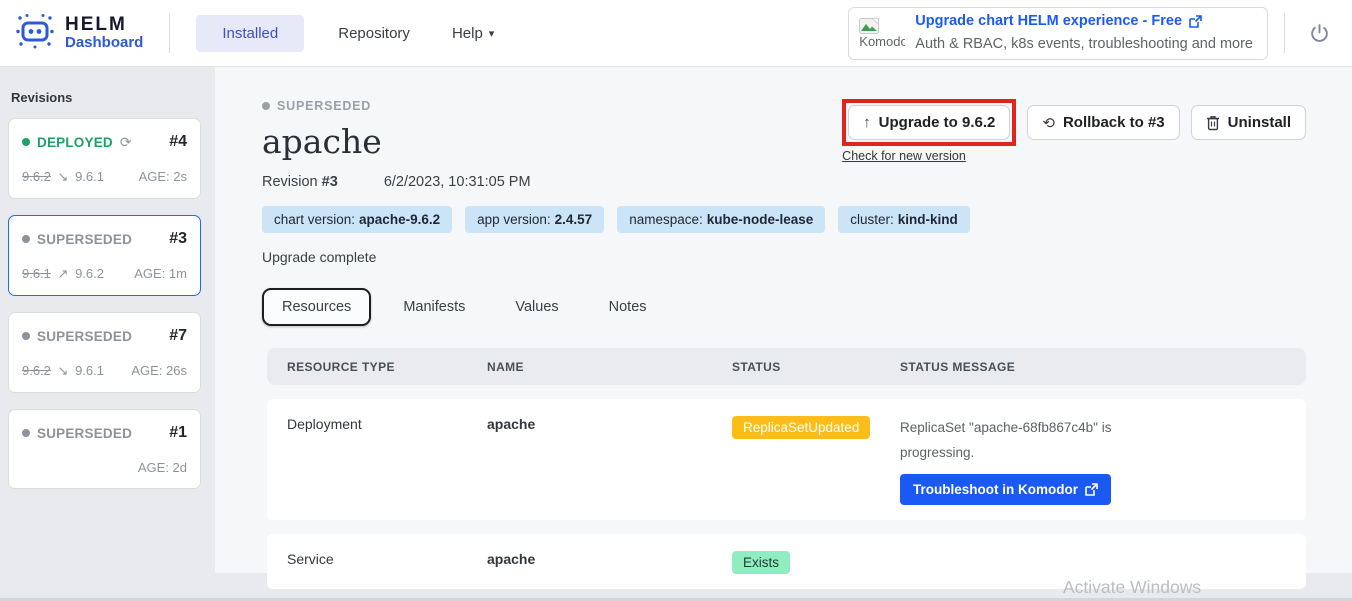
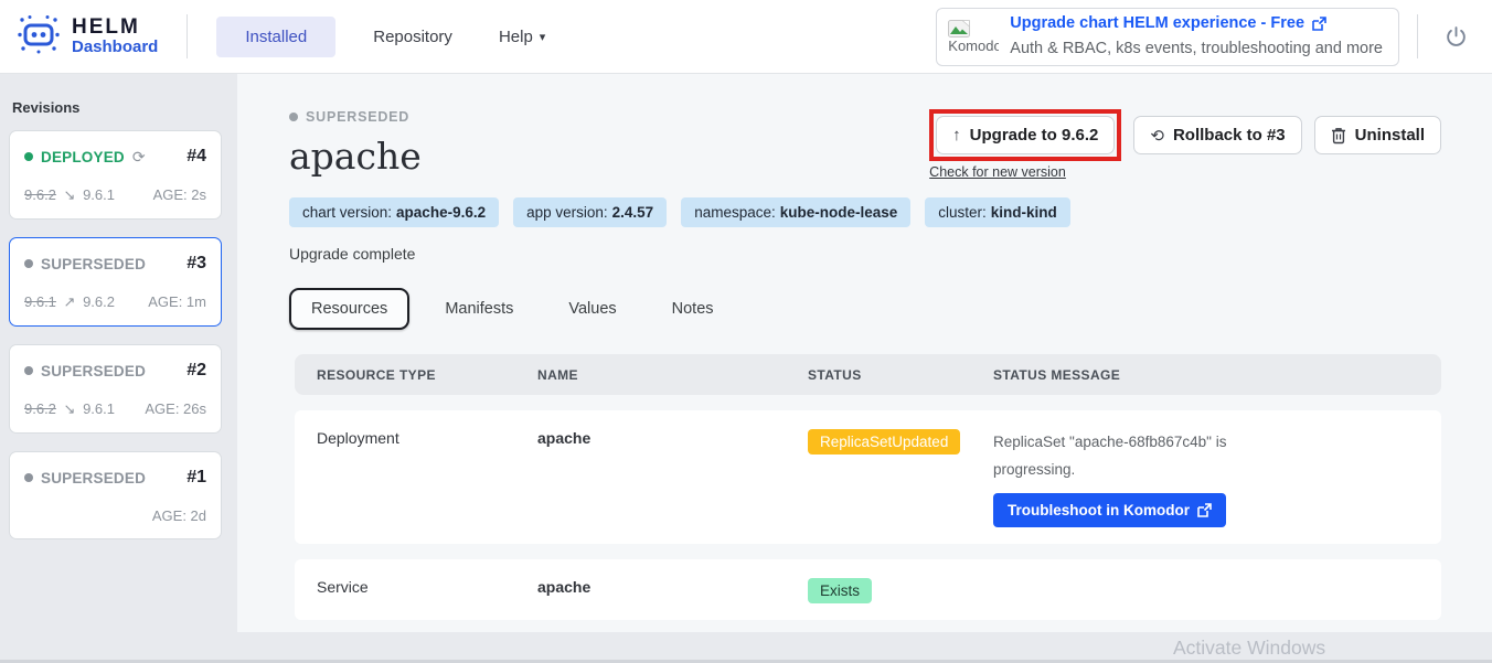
  HELM
  Dashboard
  Installed
  Repository
  Help
  ▾
  Komodo
  Upgrade chart HELM experience - Free
  Auth & RBAC, k8s events, troubleshooting and more
  Revisions
  DEPLOYED
  ⟳
  #4
  9.6.2 ↘ 9.6.1
  AGE: 2s
  SUPERSEDED
  #3
  9.6.1 ↗ 9.6.2
  AGE: 1m
  SUPERSEDED
- #7
+ #2
  9.6.2 ↘ 9.6.1
  AGE: 26s
  SUPERSEDED
  #1
  AGE: 2d
  SUPERSEDED
  apache
- Revision #3 6/2/2023, 10:31:05 PM
  ↑
  Upgrade to 9.6.2
  Check for new version
  ⟲
  Rollback to #3
  Uninstall
  chart version: apache-9.6.2
  app version: 2.4.57
  namespace: kube-node-lease
  cluster: kind-kind
  Upgrade complete
  Resources
  Manifests
  Values
  Notes
  RESOURCE TYPE
  NAME
  STATUS
  STATUS MESSAGE
  Deployment
  apache
  ReplicaSetUpdated
  ReplicaSet "apache-68fb867c4b" is progressing.
  Troubleshoot in Komodor
  Service
  apache
  Exists
  Activate Windows
